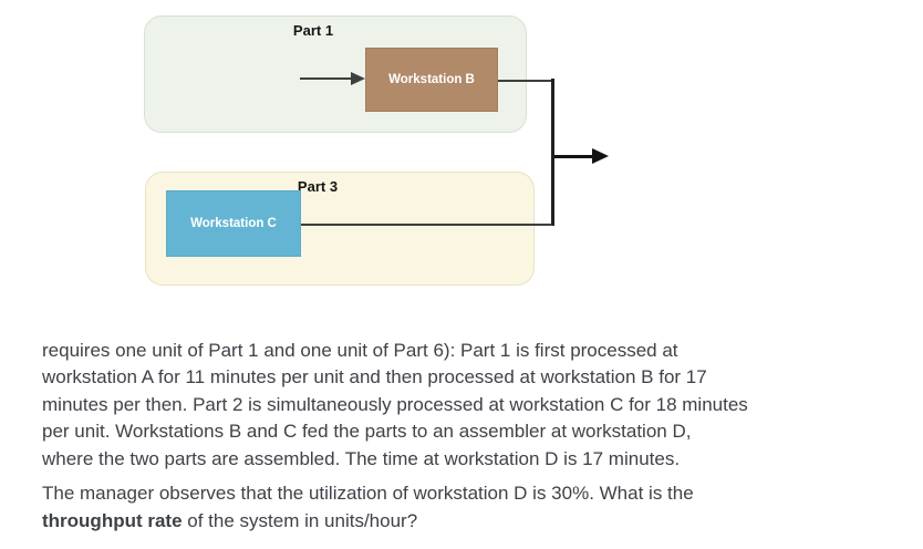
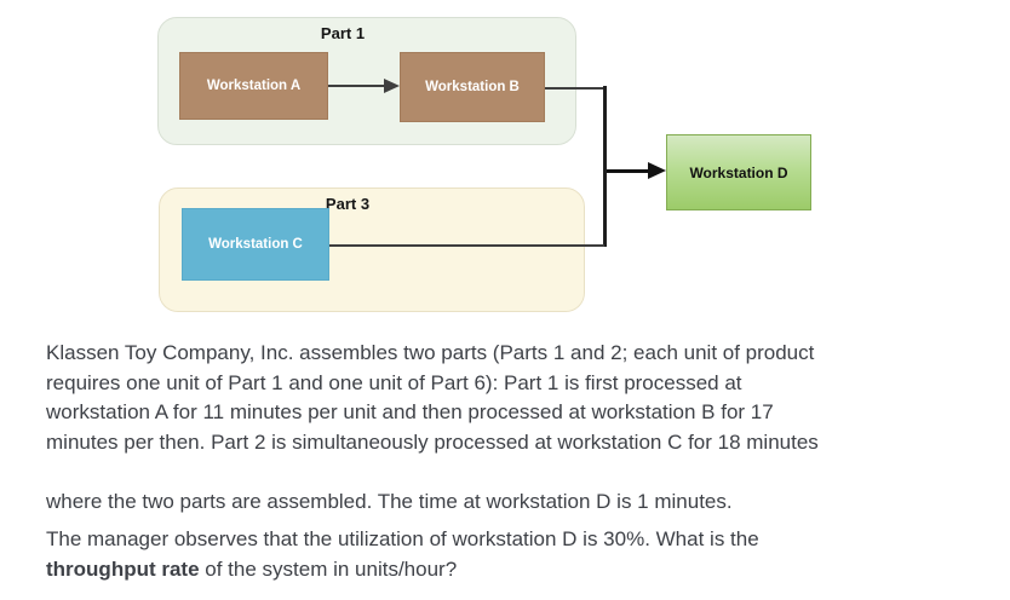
  Part 1
  Part 3
+ Workstation A
  Workstation B
  Workstation C
+ Workstation D
+ Klassen Toy Company, Inc. assembles two parts (Parts 1 and 2; each unit of product
  requires one unit of Part 1 and one unit of Part 6): Part 1 is first processed at
  workstation A for 11 minutes per unit and then processed at workstation B for 17
  minutes per then. Part 2 is simultaneously processed at workstation C for 18 minutes
- per unit. Workstations B and C fed the parts to an assembler at workstation D,
- where the two parts are assembled. The time at workstation D is 17 minutes.
+ where the two parts are assembled. The time at workstation D is 1 minutes.
  The manager observes that the utilization of workstation D is 30%. What is the
  throughput rate of the system in units/hour?
